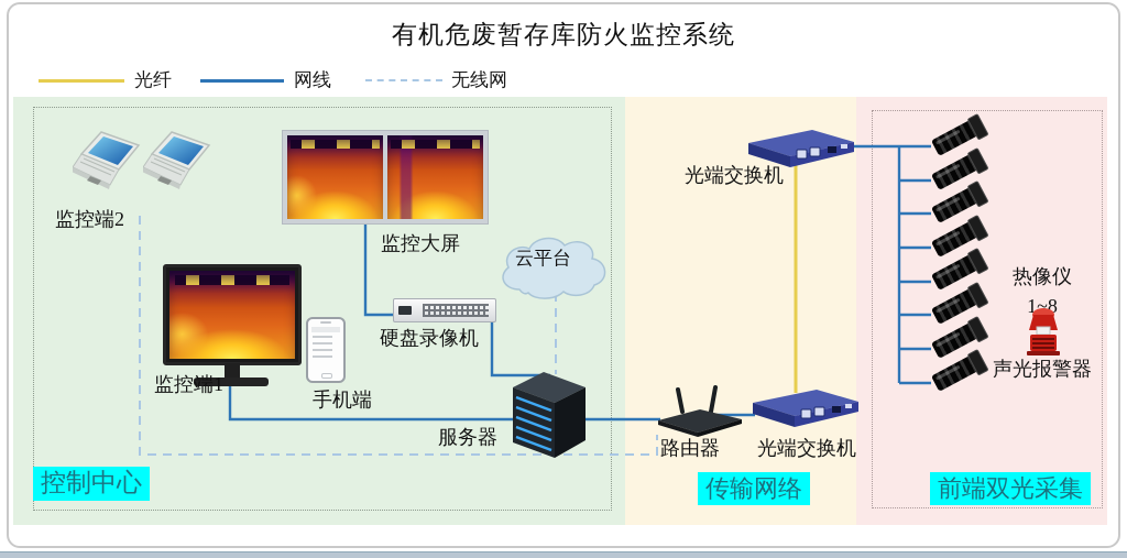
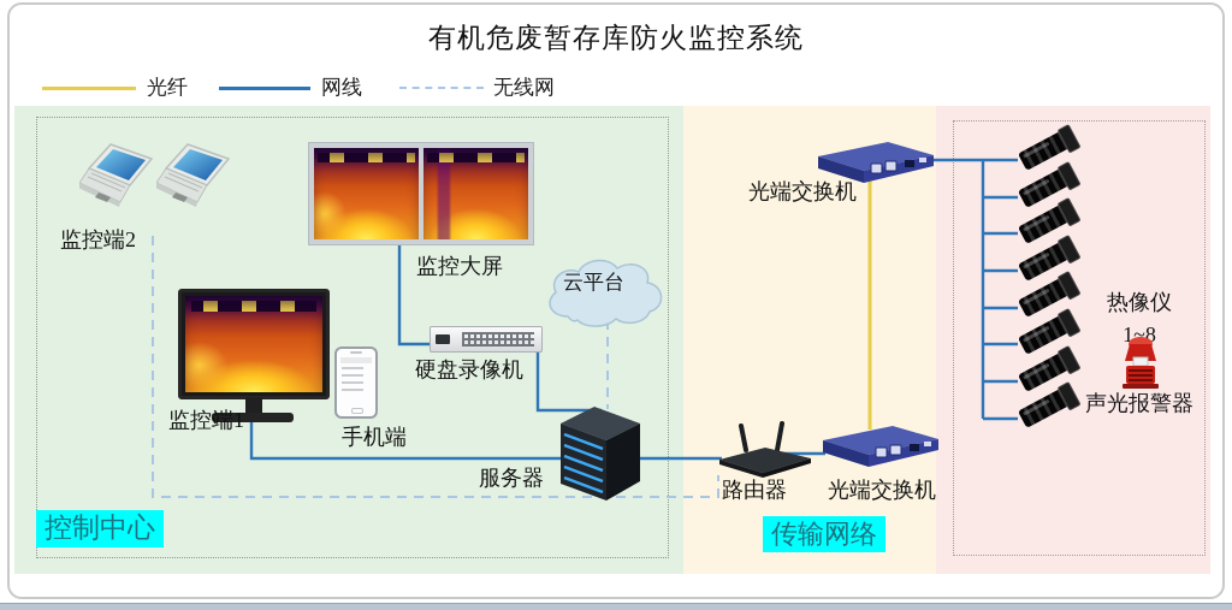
  有机危废暂存库防火监控系统
  光纤
  网线
  无线网
  监控端2
  监控大屏
  监控端1
  手机端
  硬盘录像机
  云平台
  服务器
  光端交换机
  路由器
  光端交换机
  热像仪
  1~8
  声光报警器
  控制中心
  传输网络
- 前端双光采集
